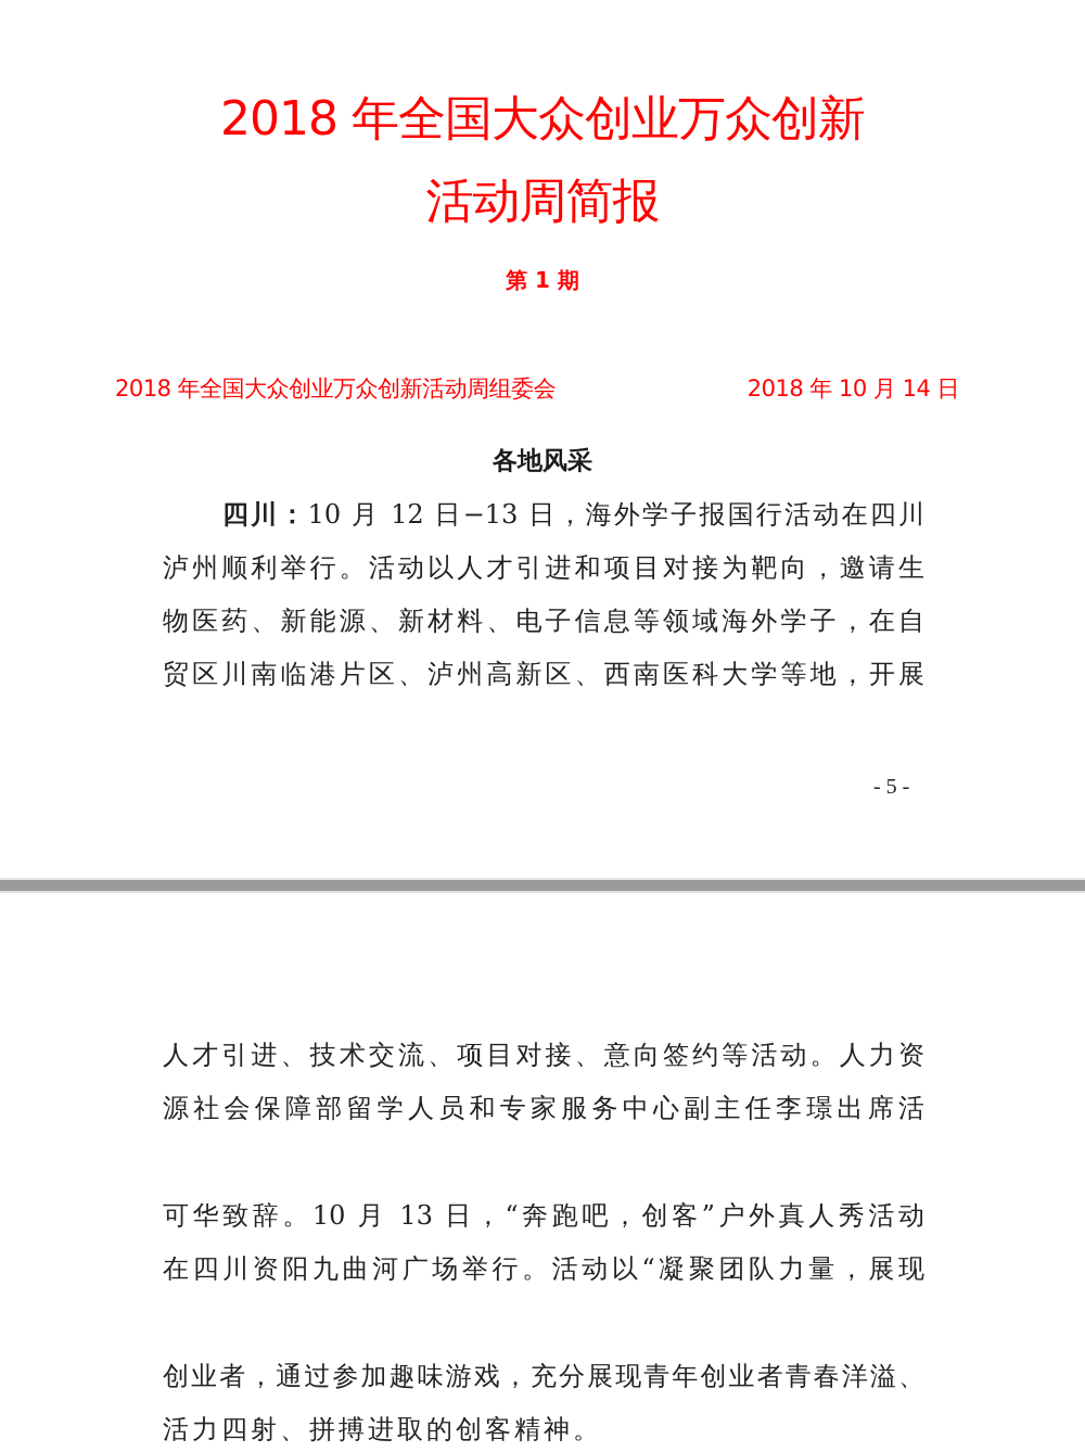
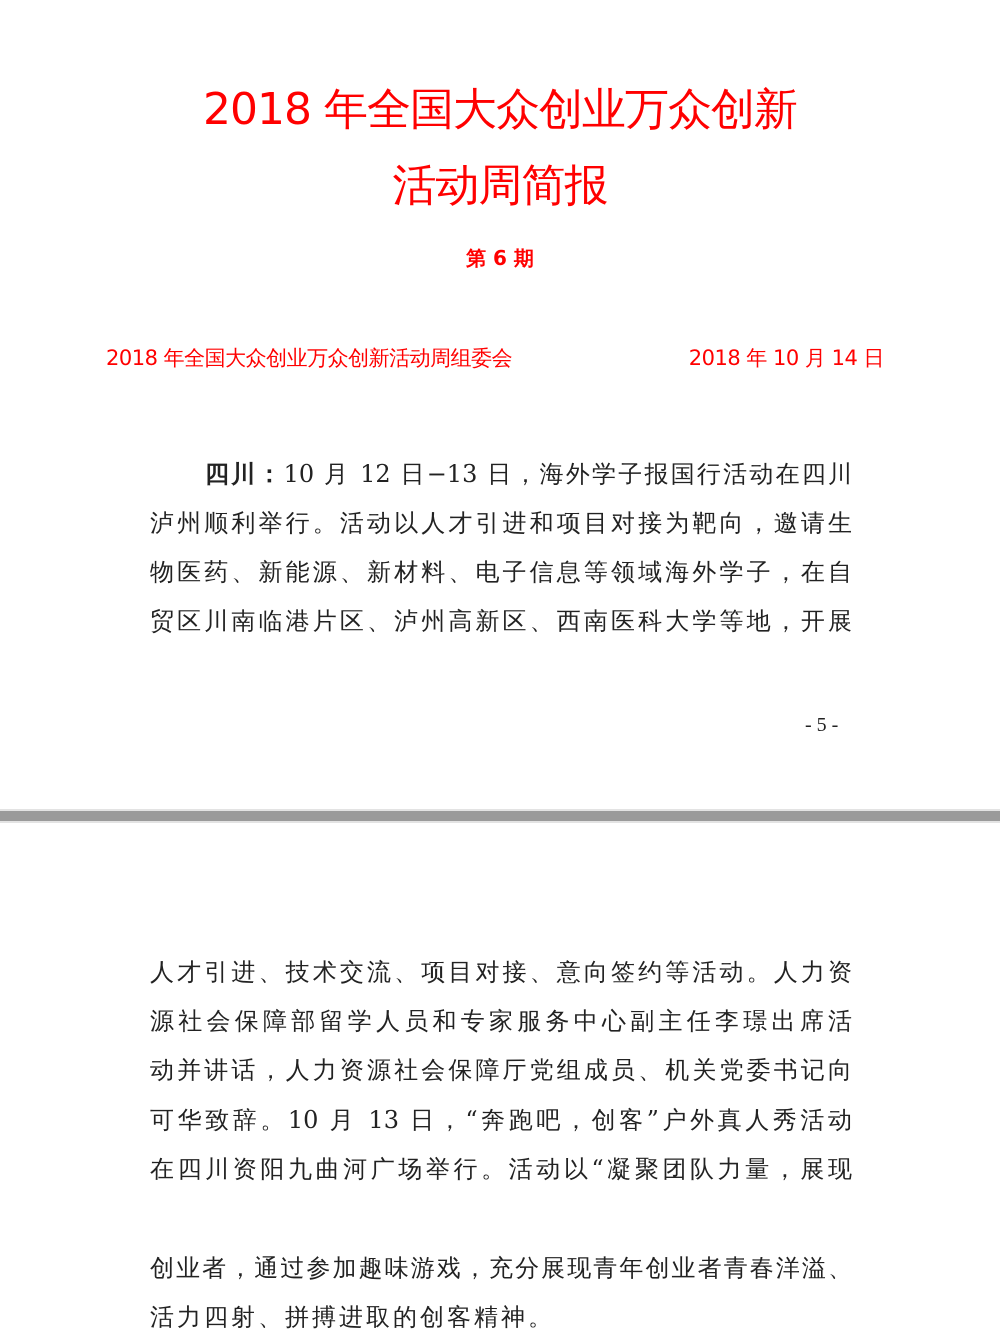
  2018 年全国大众创业万众创新
  活动周简报
- 第 1 期
+ 第 6 期
  2018 年全国大众创业万众创新活动周组委会
  2018 年 10 月 14 日
- 各地风采
  四川：10 月 12 日−13 日，海外学子报国行活动在四川
  泸州顺利举行。活动以人才引进和项目对接为靶向，邀请生
  物医药、新能源、新材料、电子信息等领域海外学子，在自
  贸区川南临港片区、泸州高新区、西南医科大学等地，开展
  - 5 -
  人才引进、技术交流、项目对接、意向签约等活动。人力资
  源社会保障部留学人员和专家服务中心副主任李璟出席活
+ 动并讲话，人力资源社会保障厅党组成员、机关党委书记向
  可华致辞。10 月 13 日，“奔跑吧，创客”户外真人秀活动
  在四川资阳九曲河广场举行。活动以“凝聚团队力量，展现
  创业者，通过参加趣味游戏，充分展现青年创业者青春洋溢、
  活力四射、拼搏进取的创客精神。
